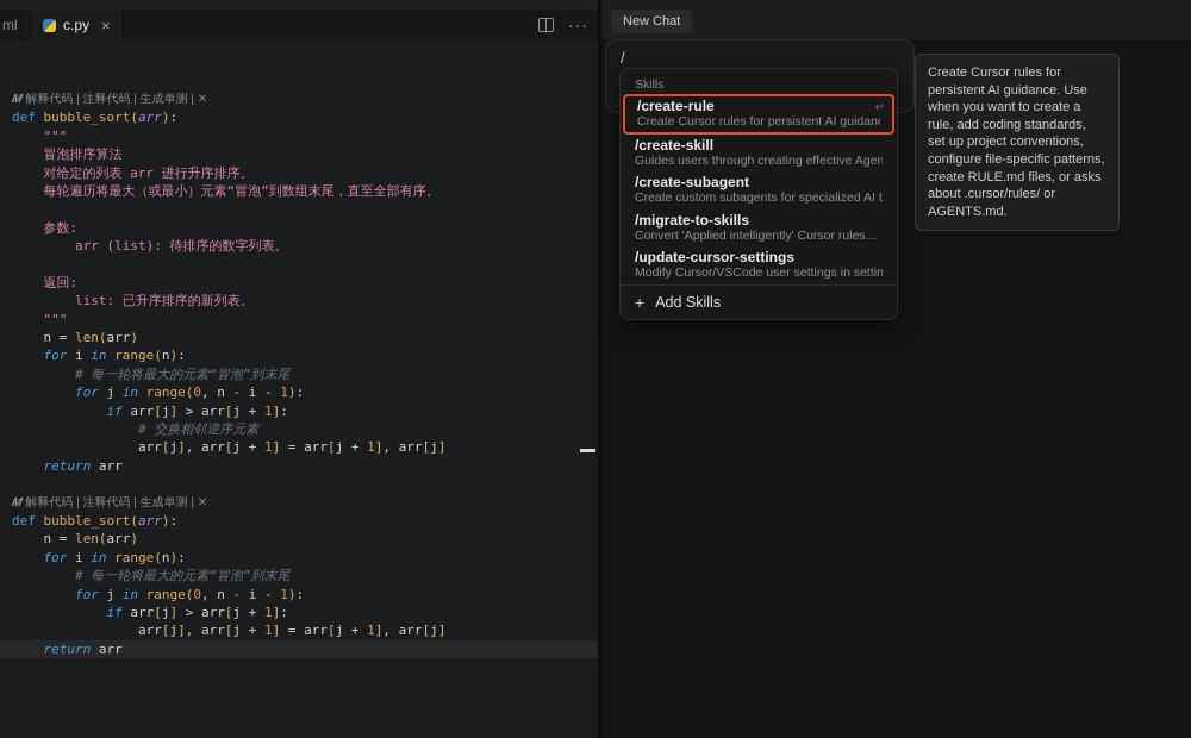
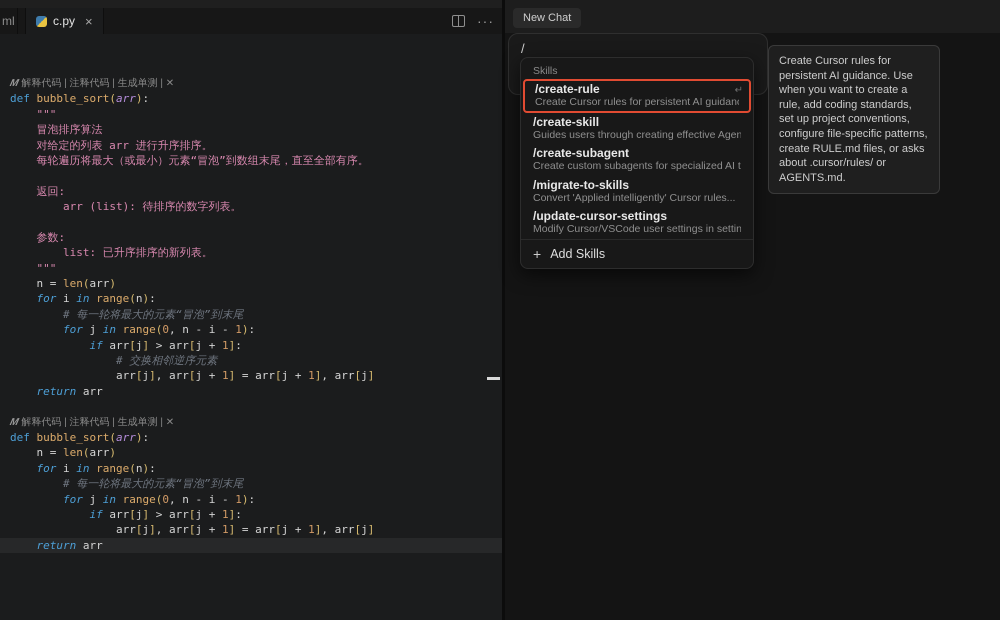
  ml
  c.py
  ×
  ···
  def bubble_sort(arr):
  """
  冒泡排序算法
  对给定的列表 arr 进行升序排序。
  每轮遍历将最大（或最小）元素“冒泡”到数组末尾，直至全部有序。
- 参数:
+ 返回:
  arr (list): 待排序的数字列表。
- 返回:
+ 参数:
  list: 已升序排序的新列表。
  """
  n = len(arr)
  for i in range(n):
  # 每一轮将最大的元素“冒泡”到末尾
  for j in range(0, n - i - 1):
  if arr[j] > arr[j + 1]:
  # 交换相邻逆序元素
  arr[j], arr[j + 1] = arr[j + 1], arr[j]
  return arr
  def bubble_sort(arr):
  n = len(arr)
  for i in range(n):
  # 每一轮将最大的元素“冒泡”到末尾
  for j in range(0, n - i - 1):
  if arr[j] > arr[j + 1]:
  arr[j], arr[j + 1] = arr[j + 1], arr[j]
  return arr
  New Chat
  /
  Skills
  /create-rule
  Create Cursor rules for persistent AI guidan
  ↵
  /create-skill
  Guides users through creating effective Agen
  /create-subagent
  Create custom subagents for specialized AI t
  /migrate-to-skills
  Convert 'Applied intelligently' Cursor rules...
  /update-cursor-settings
  Modify Cursor/VSCode user settings in settin
  +
  Add Skills
  Create Cursor rules for persistent AI guidance. Use when you want to create a rule, add coding standards, set up project conventions, configure file-specific patterns, create RULE.md files, or asks about .cursor/rules/ or AGENTS.md.
